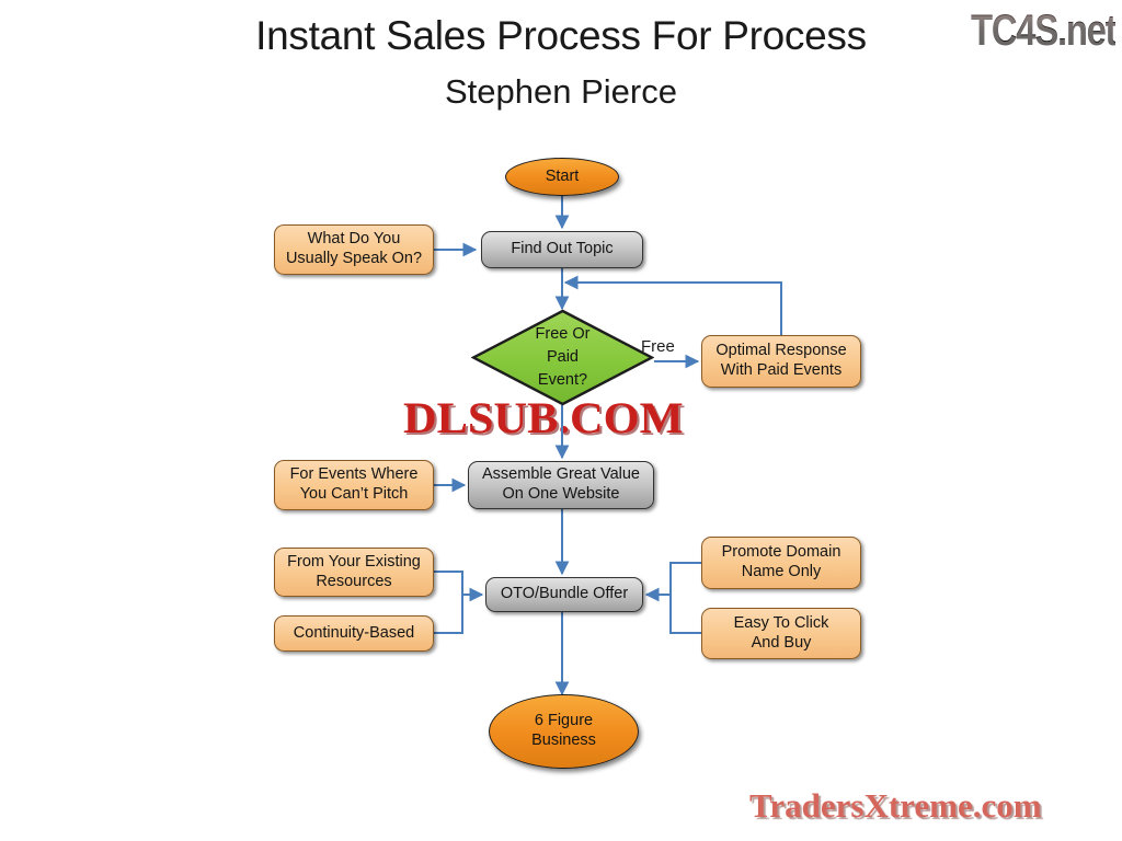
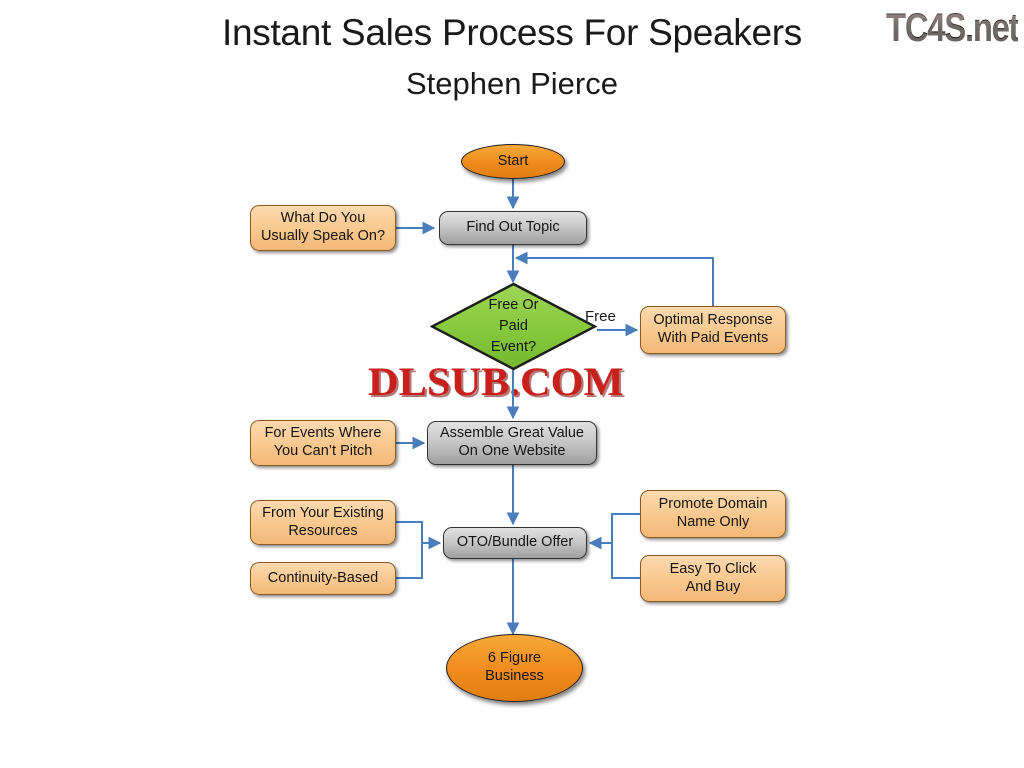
- Instant Sales Process For Process
+ Instant Sales Process For Speakers
  Stephen Pierce
  TC4S.net
  DLSUB.COM
- TradersXtreme.com
  Start
  What Do You
  Usually Speak On?
  Find Out Topic
  Free Or
  Paid
  Event?
  Optimal Response
  With Paid Events
  Free
  For Events Where
  You Can’t Pitch
  Assemble Great Value
  On One Website
  From Your Existing
  Resources
  Continuity-Based
  OTO/Bundle Offer
  Promote Domain
  Name Only
  Easy To Click
  And Buy
  6 Figure
  Business
